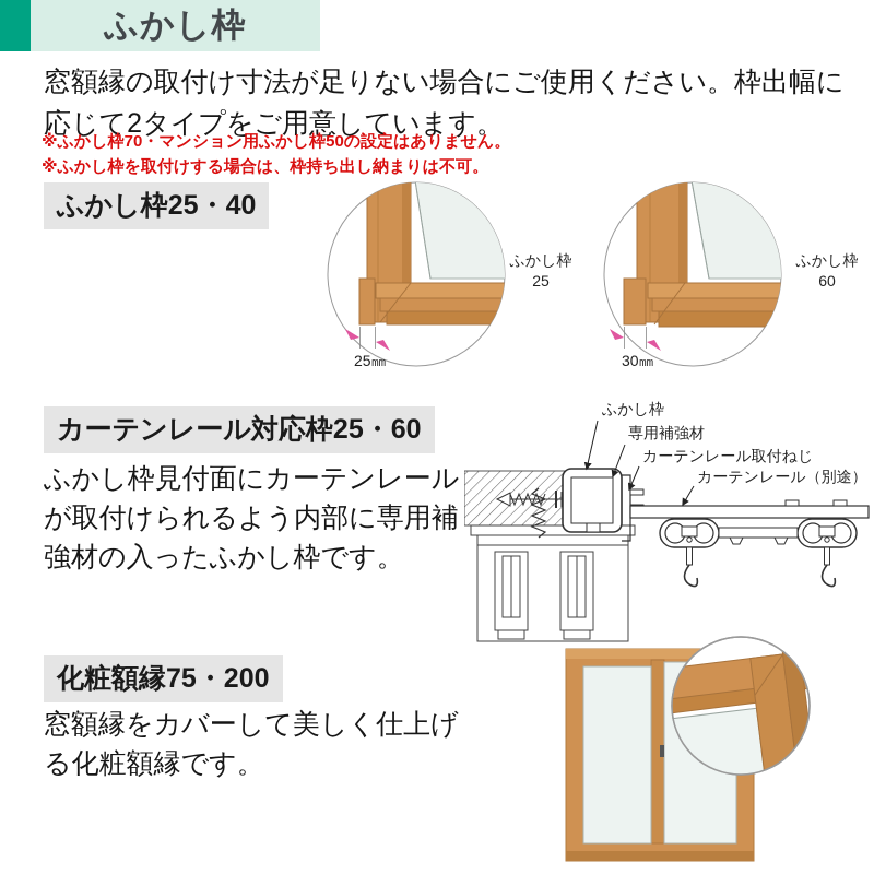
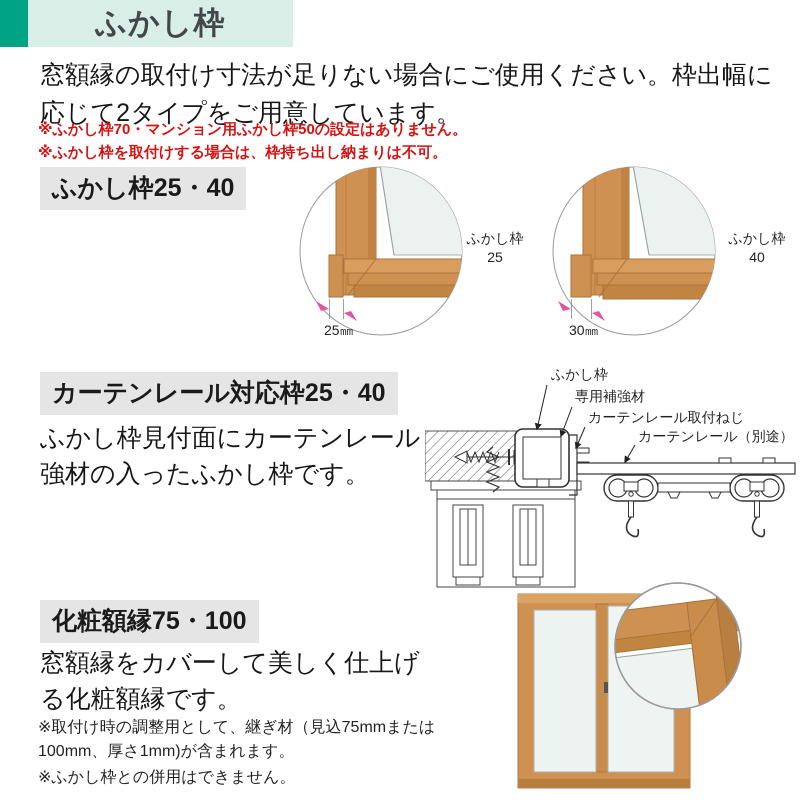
  ふかし枠
  窓額縁の取付け寸法が足りない場合にご使用ください。枠出幅に
  応じて2タイプをご用意しています。
  ※ふかし枠70・マンション用ふかし枠50の設定はありません。
  ※ふかし枠を取付けする場合は、枠持ち出し納まりは不可。
  ふかし枠25・40
  25㎜
  ふかし枠
  25
  30㎜
  ふかし枠
- 60
+ 40
- カーテンレール対応枠25・60
+ カーテンレール対応枠25・40
  ふかし枠見付面にカーテンレール
- が取付けられるよう内部に専用補
  強材の入ったふかし枠です。
  ふかし枠
  専用補強材
  カーテンレール取付ねじ
  カーテンレール（別途）
- 化粧額縁75・200
+ 化粧額縁75・100
  窓額縁をカバーして美しく仕上げ
  る化粧額縁です。
+ ※取付け時の調整用として、継ぎ材（見込75mmまたは
+ 100mm、厚さ1mm)が含まれます。
+ ※ふかし枠との併用はできません。
